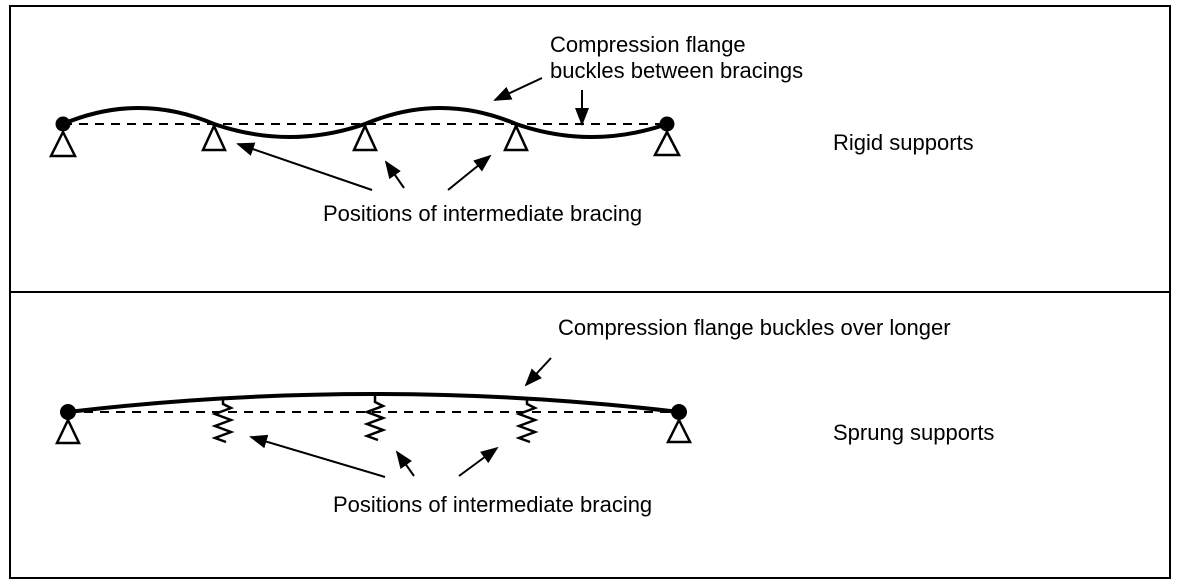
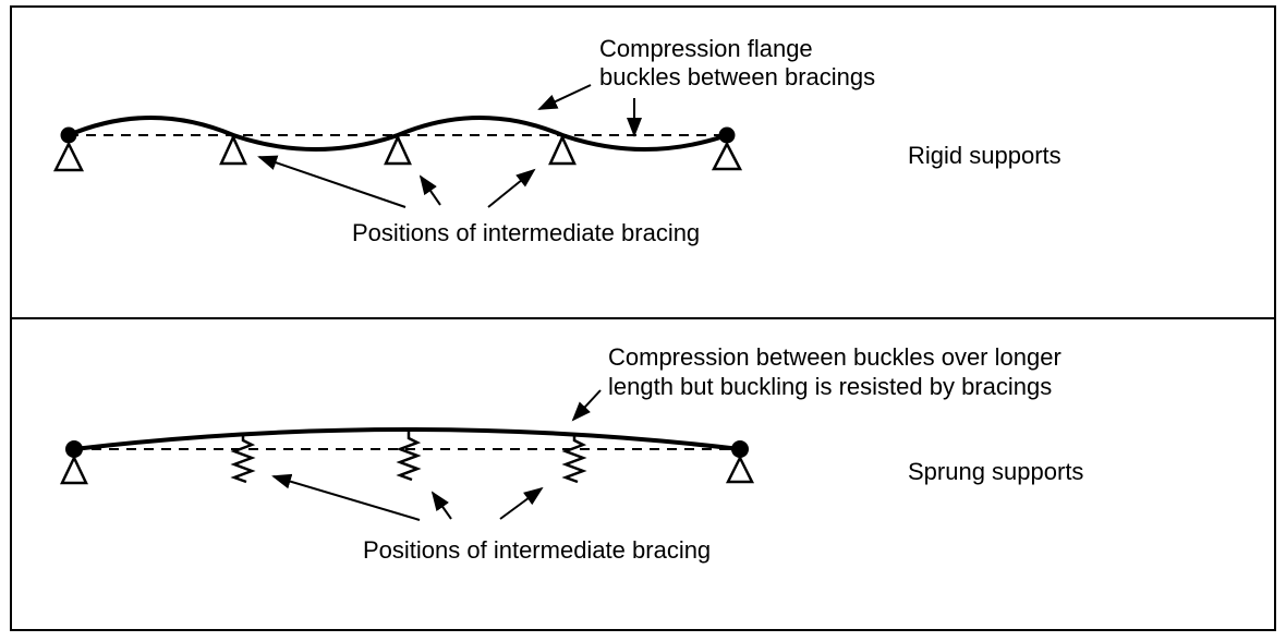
  Compression flange
  buckles between bracings
  Positions of intermediate bracing
  Rigid supports
- Compression flange buckles over longer
+ Compression between buckles over longer
+ length but buckling is resisted by bracings
  Positions of intermediate bracing
  Sprung supports
